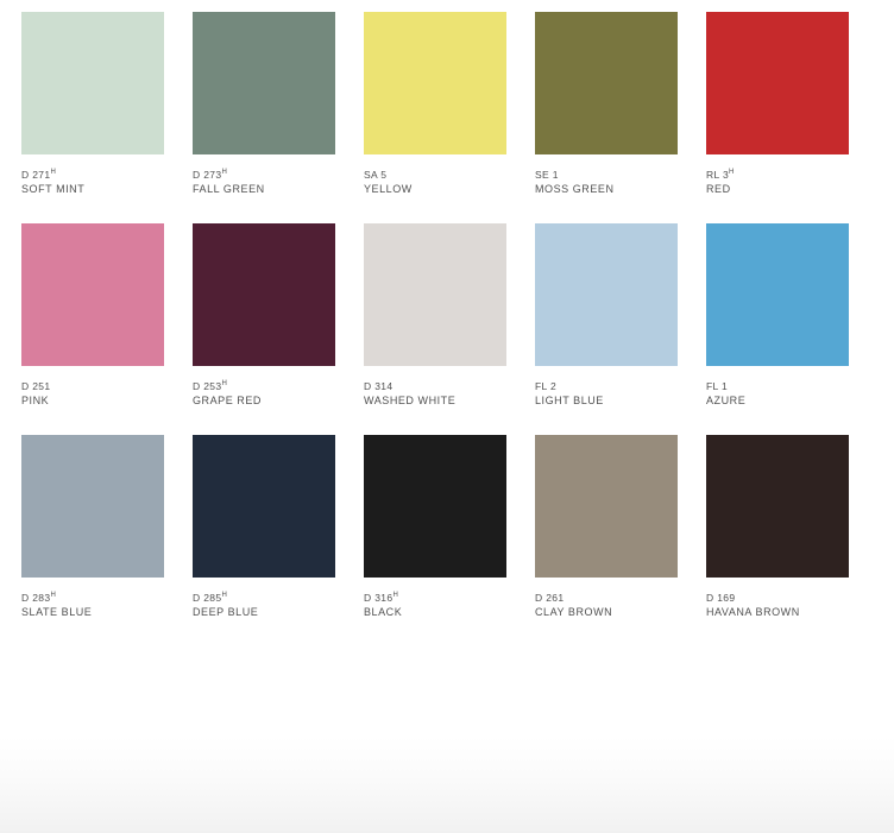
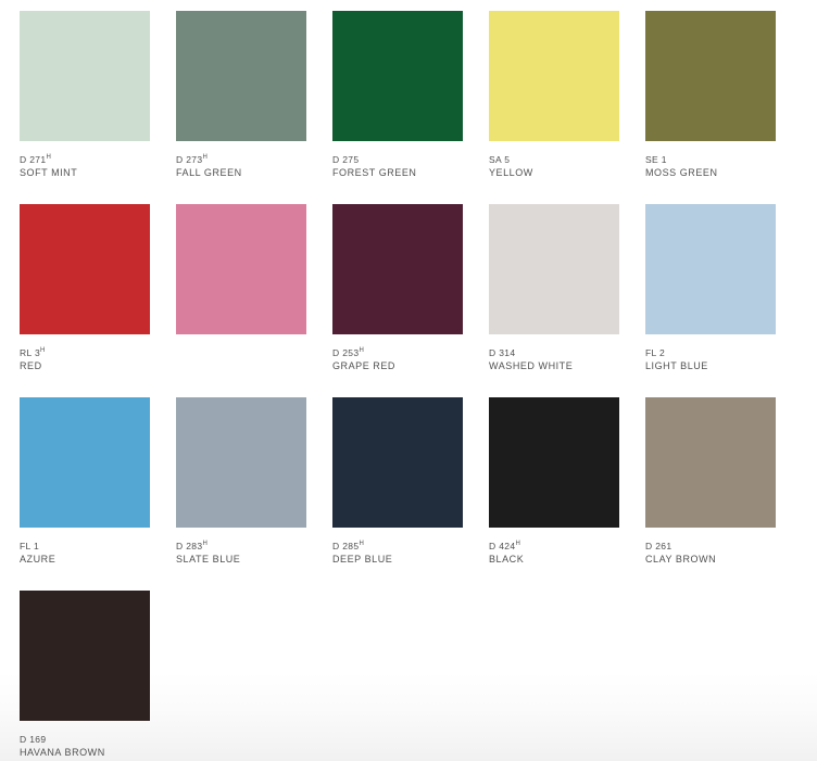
  D 271
  SOFT MINT
  D 273
  FALL GREEN
+ D 275
+ FOREST GREEN
  SA 5
  YELLOW
  SE 1
  MOSS GREEN
  RL 3
  RED
- D 251
- PINK
  D 253
  GRAPE RED
  D 314
  WASHED WHITE
  FL 2
  LIGHT BLUE
  FL 1
  AZURE
  D 283
  SLATE BLUE
  D 285
  DEEP BLUE
- D 316
+ D 424
  BLACK
  D 261
  CLAY BROWN
  D 169
  HAVANA BROWN
